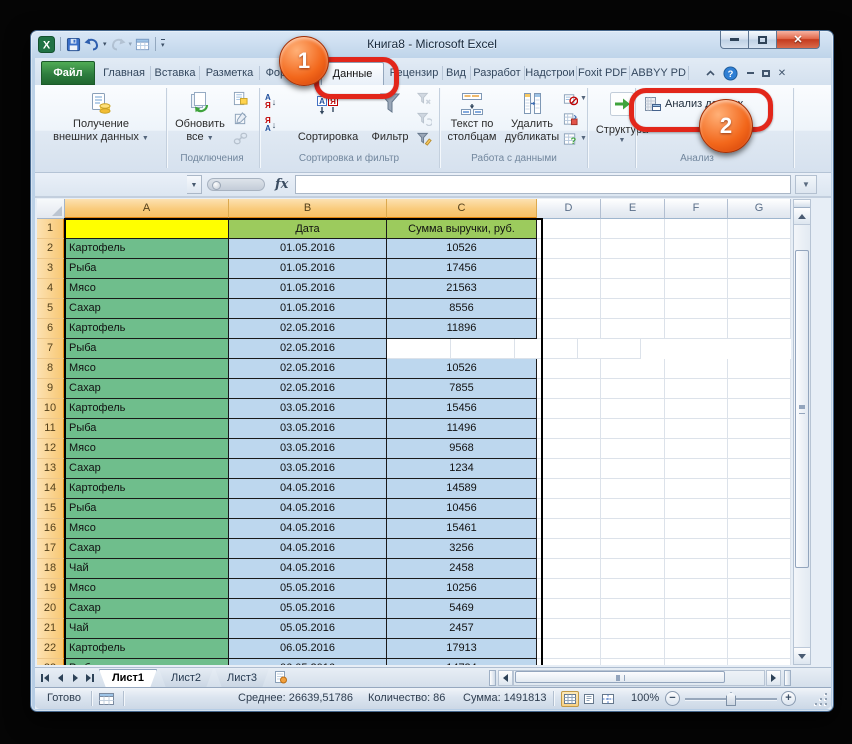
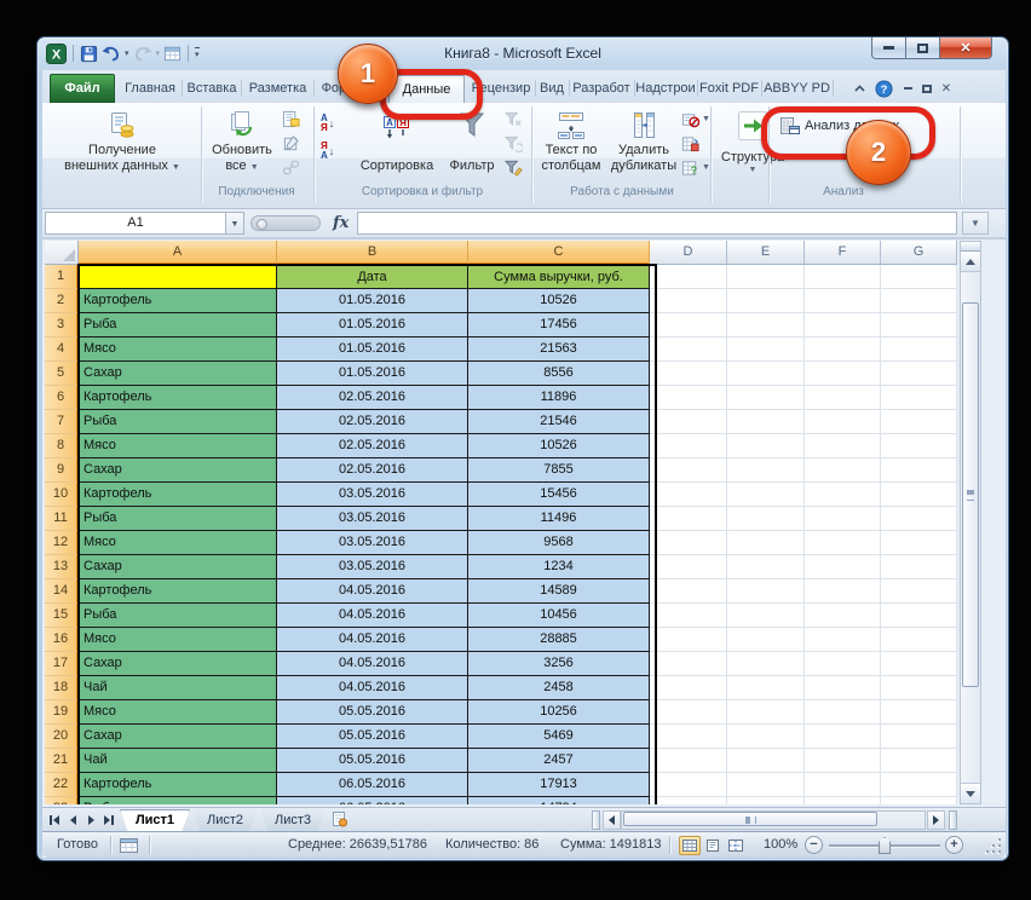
  X
  Книга8 - Microsoft Excel
  ✕
  Файл
  Главная
  Вставка
  Разметка
  Данные
  Рецензир
  Вид
  Разработ
  Надстрои
  Foxit PDF
  ABBYY PD
  ?
  ✕
  Получение
  внешних данных
  Обновить
  все
  Подключения
  А
  Я
  ↓
  Я
  А
  ↓
  А
  Я
  Сортировка
  Фильтр
  Сортировка и фильтр
  Текст по
  столбцам
  Удалить
  дубликаты
  ?
  Работа с данными
  Структура
  Анализ
+ A1
  fx
  ▼
  A
  B
  C
  D
  E
  F
  G
  1
  Дата
  Сумма выручки, руб.
  2
  Картофель
  01.05.2016
  10526
  3
  Рыба
  01.05.2016
  17456
  4
  Мясо
  01.05.2016
  21563
  5
  Сахар
  01.05.2016
  8556
  6
  Картофель
  02.05.2016
  11896
  7
  Рыба
  02.05.2016
+ 21546
  8
  Мясо
  02.05.2016
  10526
  9
  Сахар
  02.05.2016
  7855
  10
  Картофель
  03.05.2016
  15456
  11
  Рыба
  03.05.2016
  11496
  12
  Мясо
  03.05.2016
  9568
  13
  Сахар
  03.05.2016
  1234
  14
  Картофель
  04.05.2016
  14589
  15
  Рыба
  04.05.2016
  10456
  16
  Мясо
  04.05.2016
- 15461
+ 28885
  17
  Сахар
  04.05.2016
  3256
  18
  Чай
  04.05.2016
  2458
  19
  Мясо
  05.05.2016
  10256
  20
  Сахар
  05.05.2016
  5469
  21
  Чай
  05.05.2016
  2457
  22
  Картофель
  06.05.2016
  17913
  Лист1
  Лист2
  Лист3
  Готово
  Среднее: 26639,51786
  Количество: 86
  Сумма: 1491813
  100%
  −
  +
  1
  2
